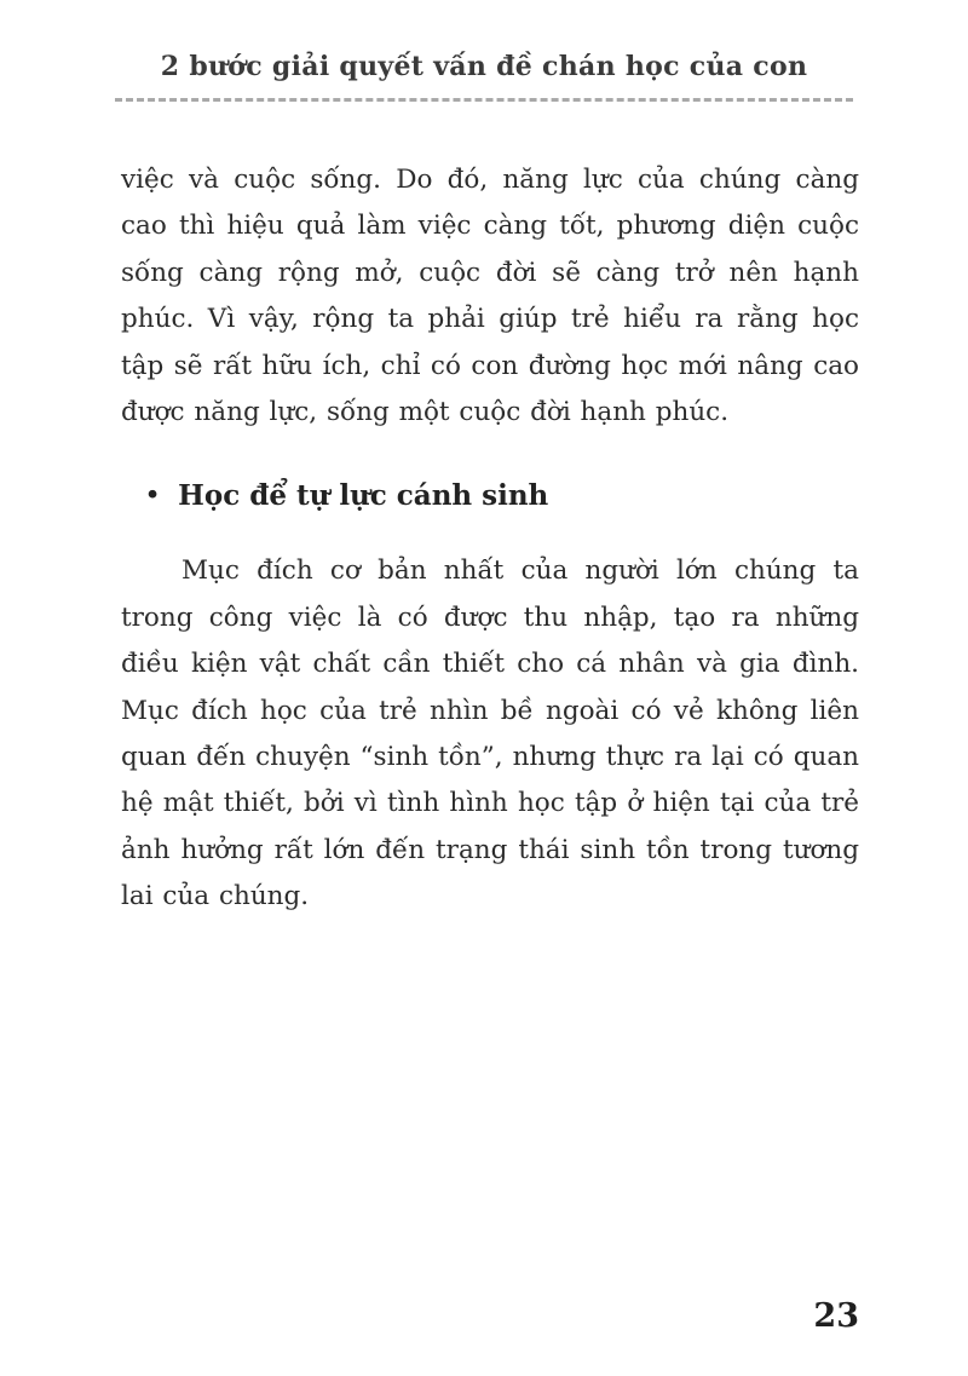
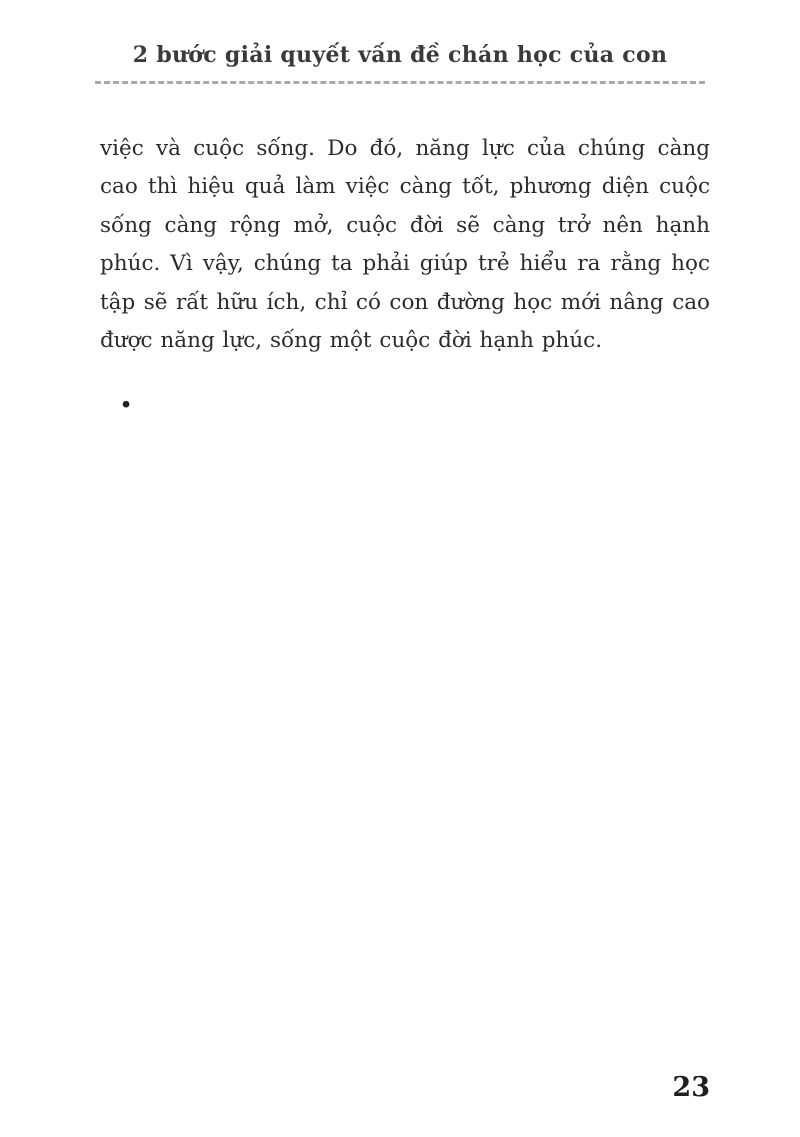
  2 bước giải quyết vấn đề chán học của con
- việc và cuộc sống. Do đó, năng lực của chúng càng cao thì hiệu quả làm việc càng tốt, phương diện cuộc sống càng rộng mở, cuộc đời sẽ càng trở nên hạnh phúc. Vì vậy, rộng ta phải giúp trẻ hiểu ra rằng học tập sẽ rất hữu ích, chỉ có con đường học mới nâng cao được năng lực, sống một cuộc đời hạnh phúc.
+ việc và cuộc sống. Do đó, năng lực của chúng càng cao thì hiệu quả làm việc càng tốt, phương diện cuộc sống càng rộng mở, cuộc đời sẽ càng trở nên hạnh phúc. Vì vậy, chúng ta phải giúp trẻ hiểu ra rằng học tập sẽ rất hữu ích, chỉ có con đường học mới nâng cao được năng lực, sống một cuộc đời hạnh phúc.
  •
- Học để tự lực cánh sinh
- Mục đích cơ bản nhất của người lớn chúng ta trong công việc là có được thu nhập, tạo ra những điều kiện vật chất cần thiết cho cá nhân và gia đình. Mục đích học của trẻ nhìn bề ngoài có vẻ không liên quan đến chuyện “sinh tồn”, nhưng thực ra lại có quan hệ mật thiết, bởi vì tình hình học tập ở hiện tại của trẻ ảnh hưởng rất lớn đến trạng thái sinh tồn trong tương lai của chúng.
  23
